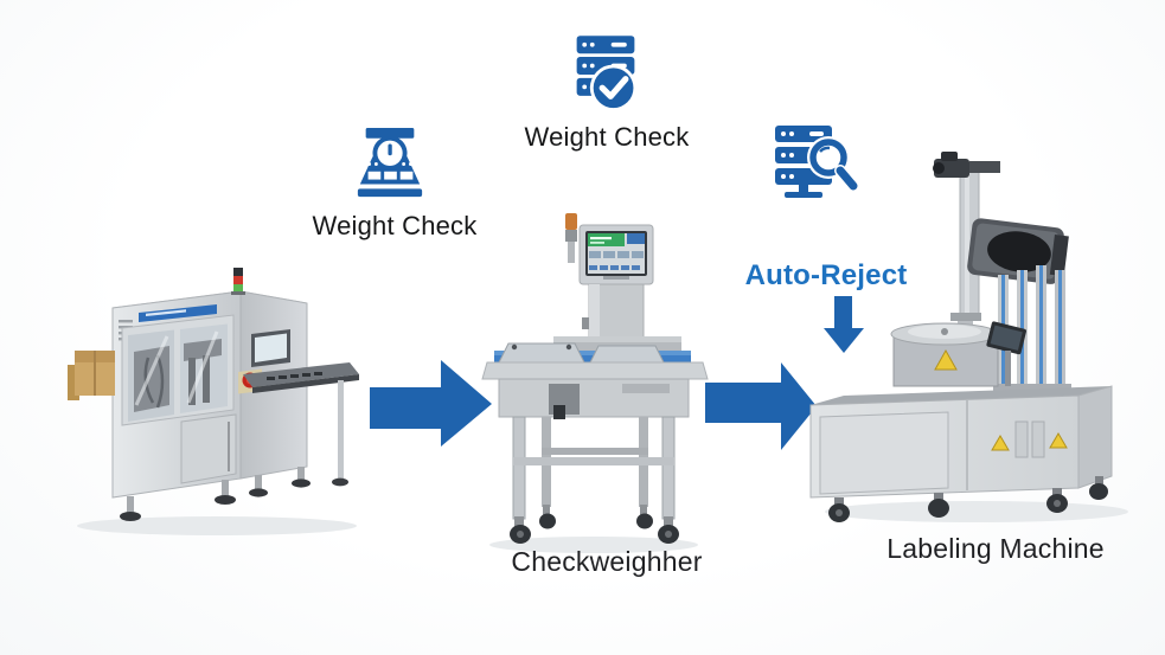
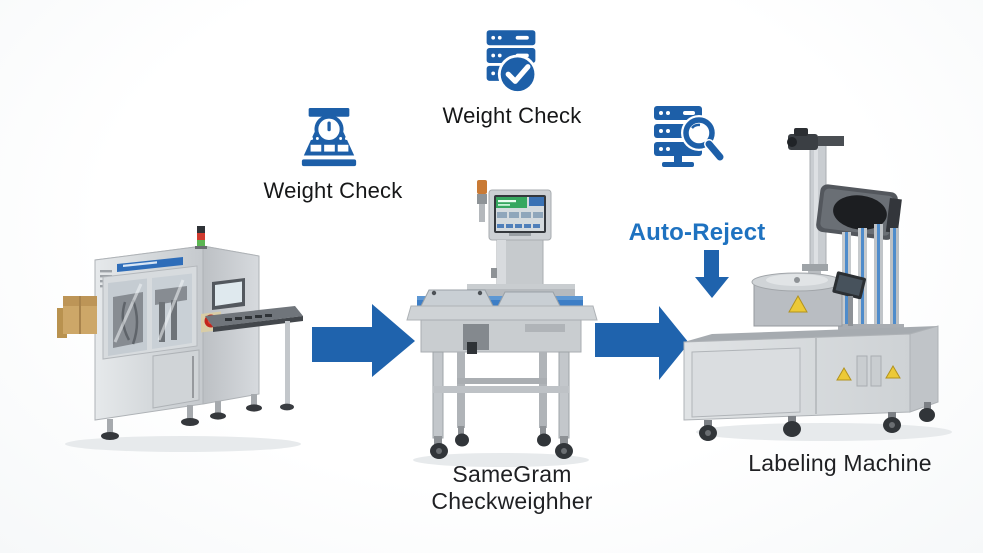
  Weight Check
  Weight Check
  Auto-Reject
+ SameGram
  Checkweighher
  Labeling Machine
